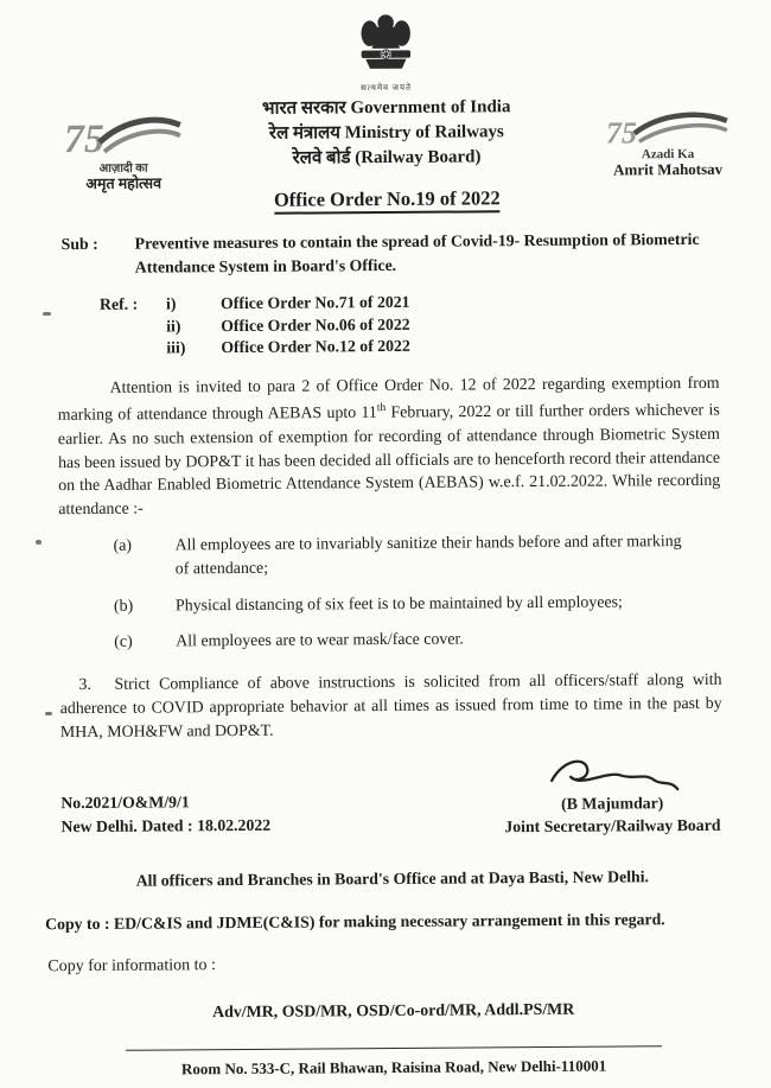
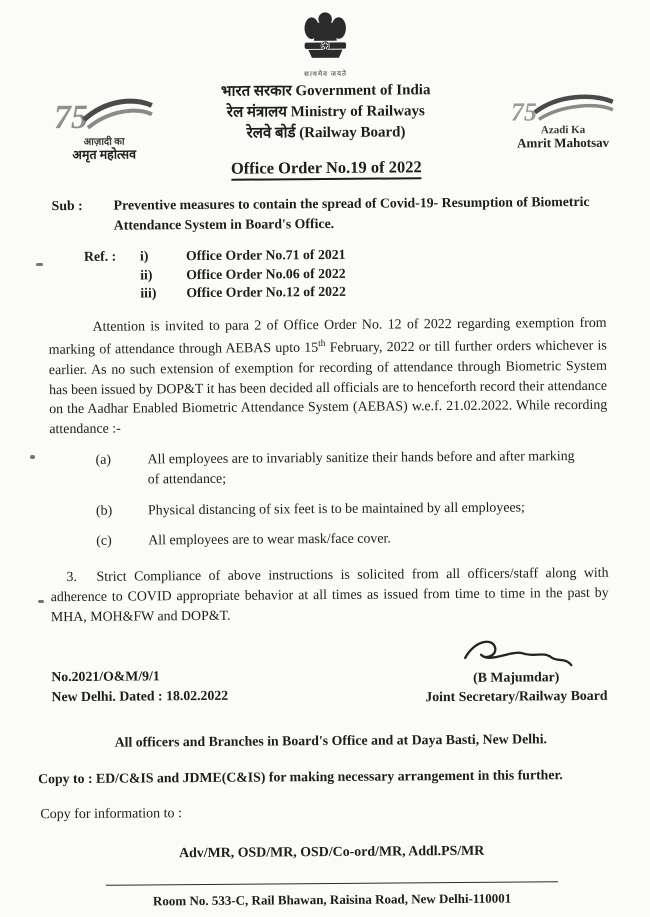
  सत्यमेव जयते
  भारत सरकार Government of India
  रेल मंत्रालय Ministry of Railways
  रेलवे बोर्ड (Railway Board)
  75
  आज़ादी का
  अमृत महोत्सव
  75
  Azadi Ka
  Amrit Mahotsav
  Office Order No.19 of 2022
  Sub :
  Preventive measures to contain the spread of Covid-19- Resumption of Biometric Attendance System in Board's Office.
  Ref. :
  i)
  Office Order No.71 of 2021
  ii)
  Office Order No.06 of 2022
  iii)
  Office Order No.12 of 2022
- Attention is invited to para 2 of Office Order No. 12 of 2022 regarding exemption from marking of attendance through AEBAS upto 11th February, 2022 or till further orders whichever is earlier. As no such extension of exemption for recording of attendance through Biometric System has been issued by DOP&T it has been decided all officials are to henceforth record their attendance on the Aadhar Enabled Biometric Attendance System (AEBAS) w.e.f. 21.02.2022. While recording attendance :-
+ Attention is invited to para 2 of Office Order No. 12 of 2022 regarding exemption from marking of attendance through AEBAS upto 15th February, 2022 or till further orders whichever is earlier. As no such extension of exemption for recording of attendance through Biometric System has been issued by DOP&T it has been decided all officials are to henceforth record their attendance on the Aadhar Enabled Biometric Attendance System (AEBAS) w.e.f. 21.02.2022. While recording attendance :-
  (a)
  All employees are to invariably sanitize their hands before and after marking of attendance;
  (b)
  Physical distancing of six feet is to be maintained by all employees;
  (c)
  All employees are to wear mask/face cover.
  3. Strict Compliance of above instructions is solicited from all officers/staff along with adherence to COVID appropriate behavior at all times as issued from time to time in the past by MHA, MOH&FW and DOP&T.
  No.2021/O&M/9/1
  New Delhi. Dated : 18.02.2022
  (B Majumdar)
  Joint Secretary/Railway Board
  All officers and Branches in Board's Office and at Daya Basti, New Delhi.
- Copy to : ED/C&IS and JDME(C&IS) for making necessary arrangement in this regard.
+ Copy to : ED/C&IS and JDME(C&IS) for making necessary arrangement in this further.
  Copy for information to :
  Adv/MR, OSD/MR, OSD/Co-ord/MR, Addl.PS/MR
  Room No. 533-C, Rail Bhawan, Raisina Road, New Delhi-110001
